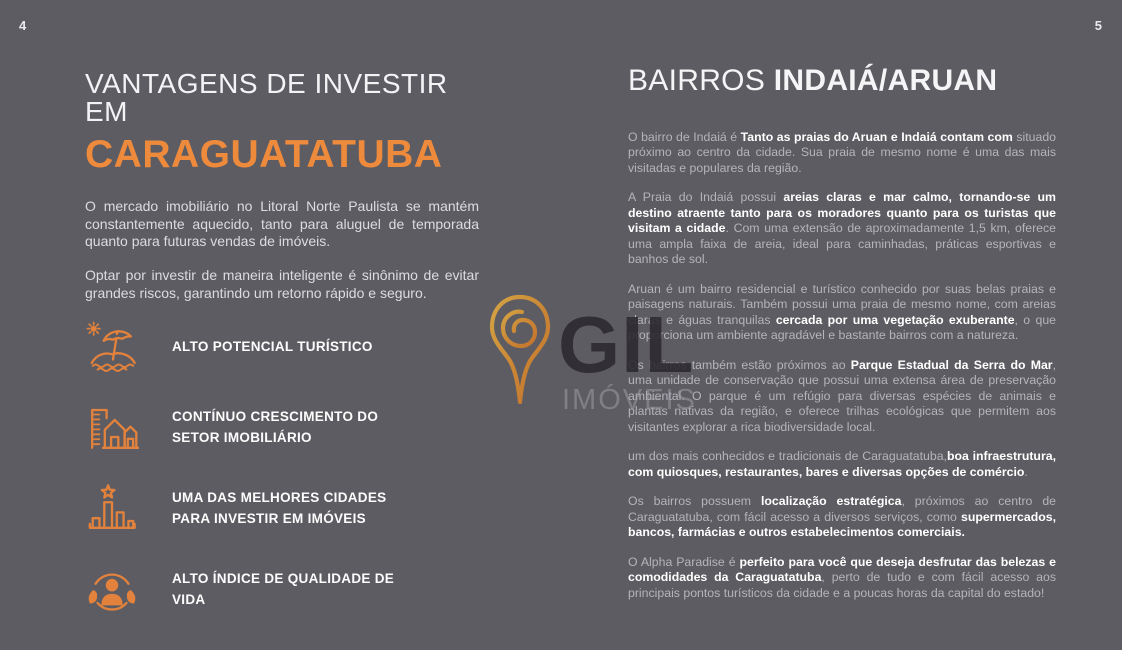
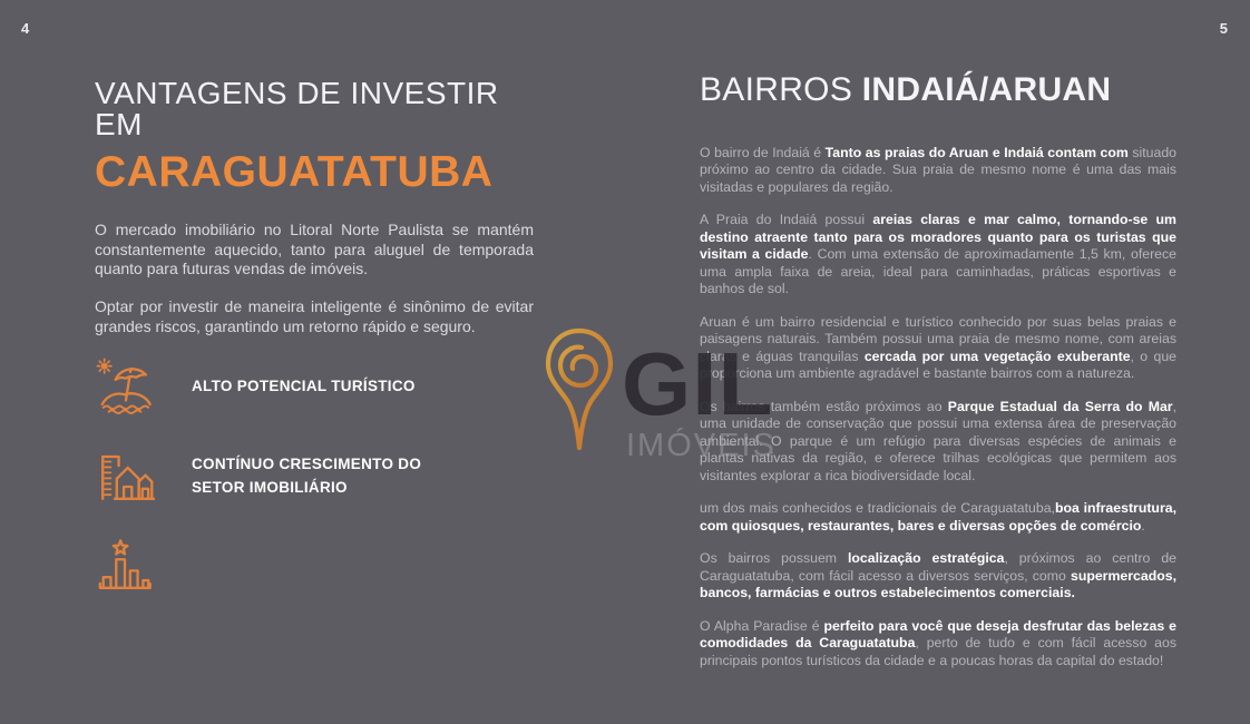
  4
  5
  VANTAGENS DE INVESTIR EM
  CARAGUATATUBA
  O mercado imobiliário no Litoral Norte Paulista se mantém constantemente aquecido, tanto para aluguel de temporada quanto para futuras vendas de imóveis.
  Optar por investir de maneira inteligente é sinônimo de evitar grandes riscos, garantindo um retorno rápido e seguro.
  ALTO POTENCIAL TURÍSTICO
  CONTÍNUO CRESCIMENTO DO SETOR IMOBILIÁRIO
- UMA DAS MELHORES CIDADES PARA INVESTIR EM IMÓVEIS
- ALTO ÍNDICE DE QUALIDADE DE VIDA
  BAIRROS INDAIÁ/ARUAN
  O bairro de Indaiá é Tanto as praias do Aruan e Indaiá contam com situado próximo ao centro da cidade. Sua praia de mesmo nome é uma das mais visitadas e populares da região.
  A Praia do Indaiá possui areias claras e mar calmo, tornando-se um destino atraente tanto para os moradores quanto para os turistas que visitam a cidade. Com uma extensão de aproximadamente 1,5 km, oferece uma ampla faixa de areia, ideal para caminhadas, práticas esportivas e banhos de sol.
  Aruan é um bairro residencial e turístico conhecido por suas belas praias e paisagens naturais. Também possui uma praia de mesmo nome, com areias claras e águas tranquilas cercada por uma vegetação exuberante, o que proporciona um ambiente agradável e bastante bairros com a natureza.
  Os bairros também estão próximos ao Parque Estadual da Serra do Mar, uma unidade de conservação que possui uma extensa área de preservação ambiental. O parque é um refúgio para diversas espécies de animais e plantas nativas da região, e oferece trilhas ecológicas que permitem aos visitantes explorar a rica biodiversidade local.
  um dos mais conhecidos e tradicionais de Caraguatatuba,boa infraestrutura, com quiosques, restaurantes, bares e diversas opções de comércio.
  Os bairros possuem localização estratégica, próximos ao centro de Caraguatatuba, com fácil acesso a diversos serviços, como supermercados, bancos, farmácias e outros estabelecimentos comerciais.
  O Alpha Paradise é perfeito para você que deseja desfrutar das belezas e comodidades da Caraguatatuba, perto de tudo e com fácil acesso aos principais pontos turísticos da cidade e a poucas horas da capital do estado!
  GIL
  IMÓVEIS
